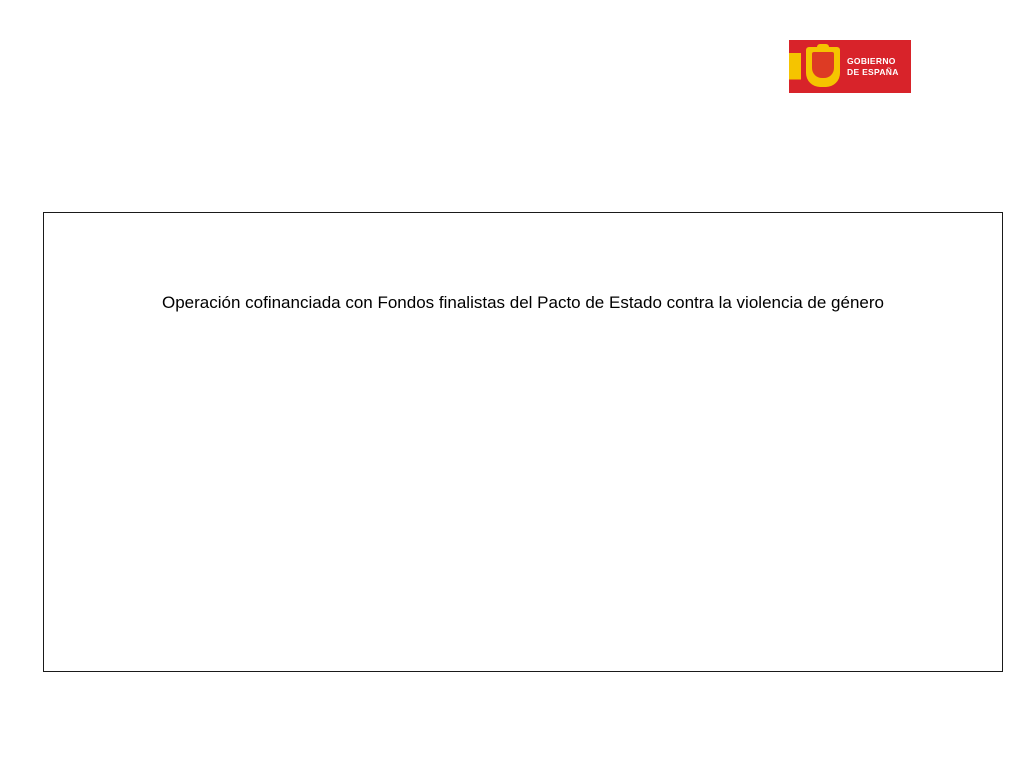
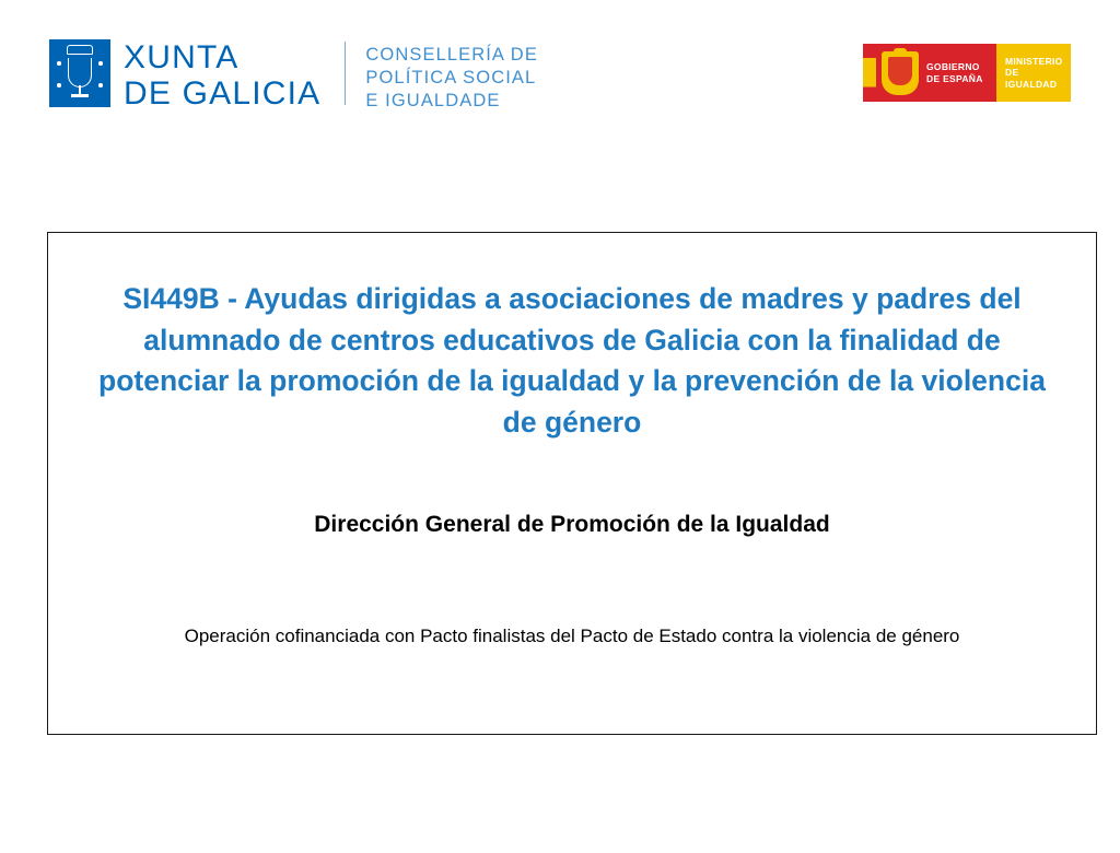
+ XUNTA
+ DE GALICIA
+ CONSELLERÍA DE
+ POLÍTICA SOCIAL
+ E IGUALDADE
  GOBIERNO
  DE ESPAÑA
+ MINISTERIO
+ DE IGUALDAD
+ SI449B - Ayudas dirigidas a asociaciones de madres y padres del alumnado de centros educativos de Galicia con la finalidad de potenciar la promoción de la igualdad y la prevención de la violencia de género
+ Dirección General de Promoción de la Igualdad
- Operación cofinanciada con Fondos finalistas del Pacto de Estado contra la violencia de género
+ Operación cofinanciada con Pacto finalistas del Pacto de Estado contra la violencia de género
